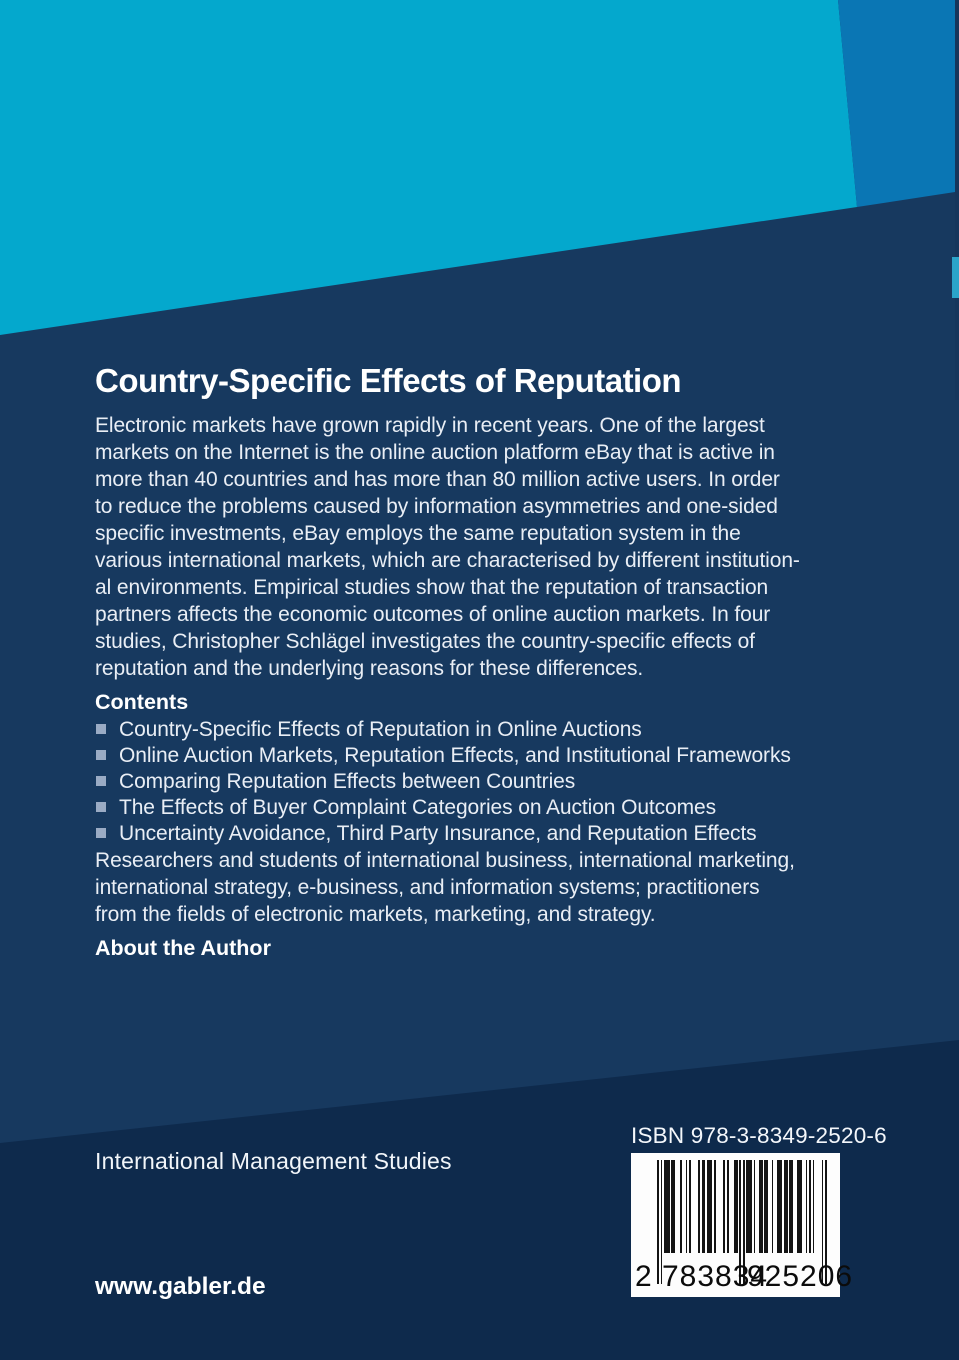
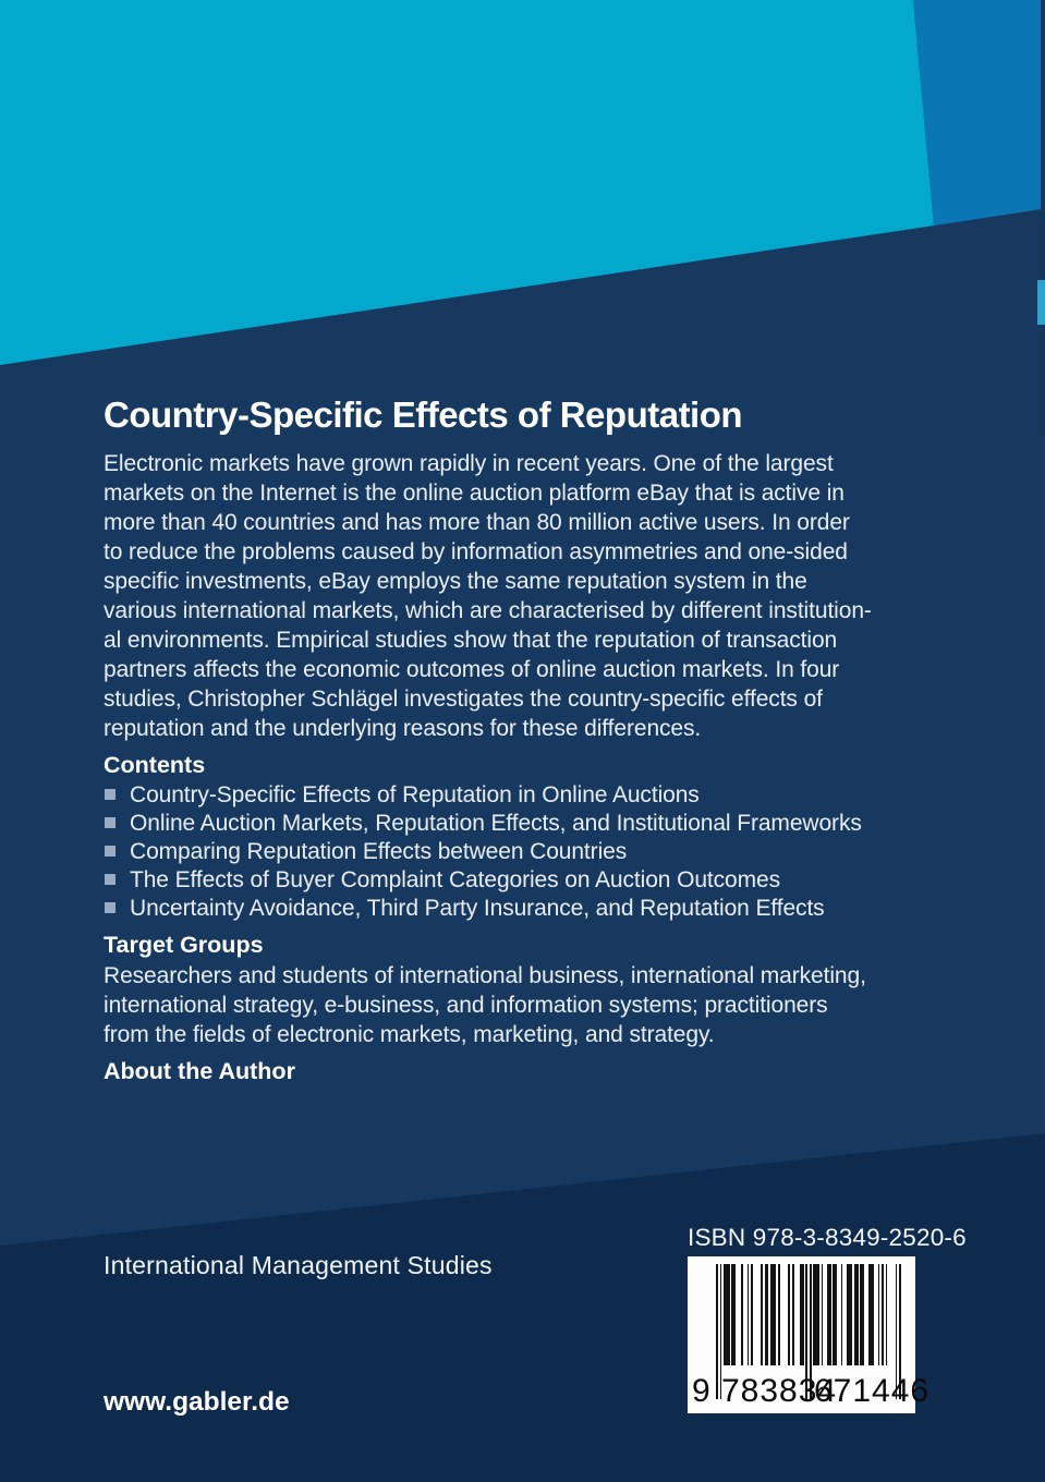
  Country-Specific Effects of Reputation
  Electronic markets have grown rapidly in recent years. One of the largest
  markets on the Internet is the online auction platform eBay that is active in
  more than 40 countries and has more than 80 million active users. In order
  to reduce the problems caused by information asymmetries and one-sided
  specific investments, eBay employs the same reputation system in the
  various international markets, which are characterised by different institution-
  al environments. Empirical studies show that the reputation of transaction
  partners affects the economic outcomes of online auction markets. In four
  studies, Christopher Schlägel investigates the country-specific effects of
  reputation and the underlying reasons for these differences.
  Contents
  Country-Specific Effects of Reputation in Online Auctions
  Online Auction Markets, Reputation Effects, and Institutional Frameworks
  Comparing Reputation Effects between Countries
  The Effects of Buyer Complaint Categories on Auction Outcomes
  Uncertainty Avoidance, Third Party Insurance, and Reputation Effects
+ Target Groups
  Researchers and students of international business, international marketing,
  international strategy, e-business, and information systems; practitioners
  from the fields of electronic markets, marketing, and strategy.
  About the Author
  International Management Studies
  ISBN 978-3-8349-2520-6
- 2
+ 9
  78383
- 925206
+ 671446
  www.gabler.de
